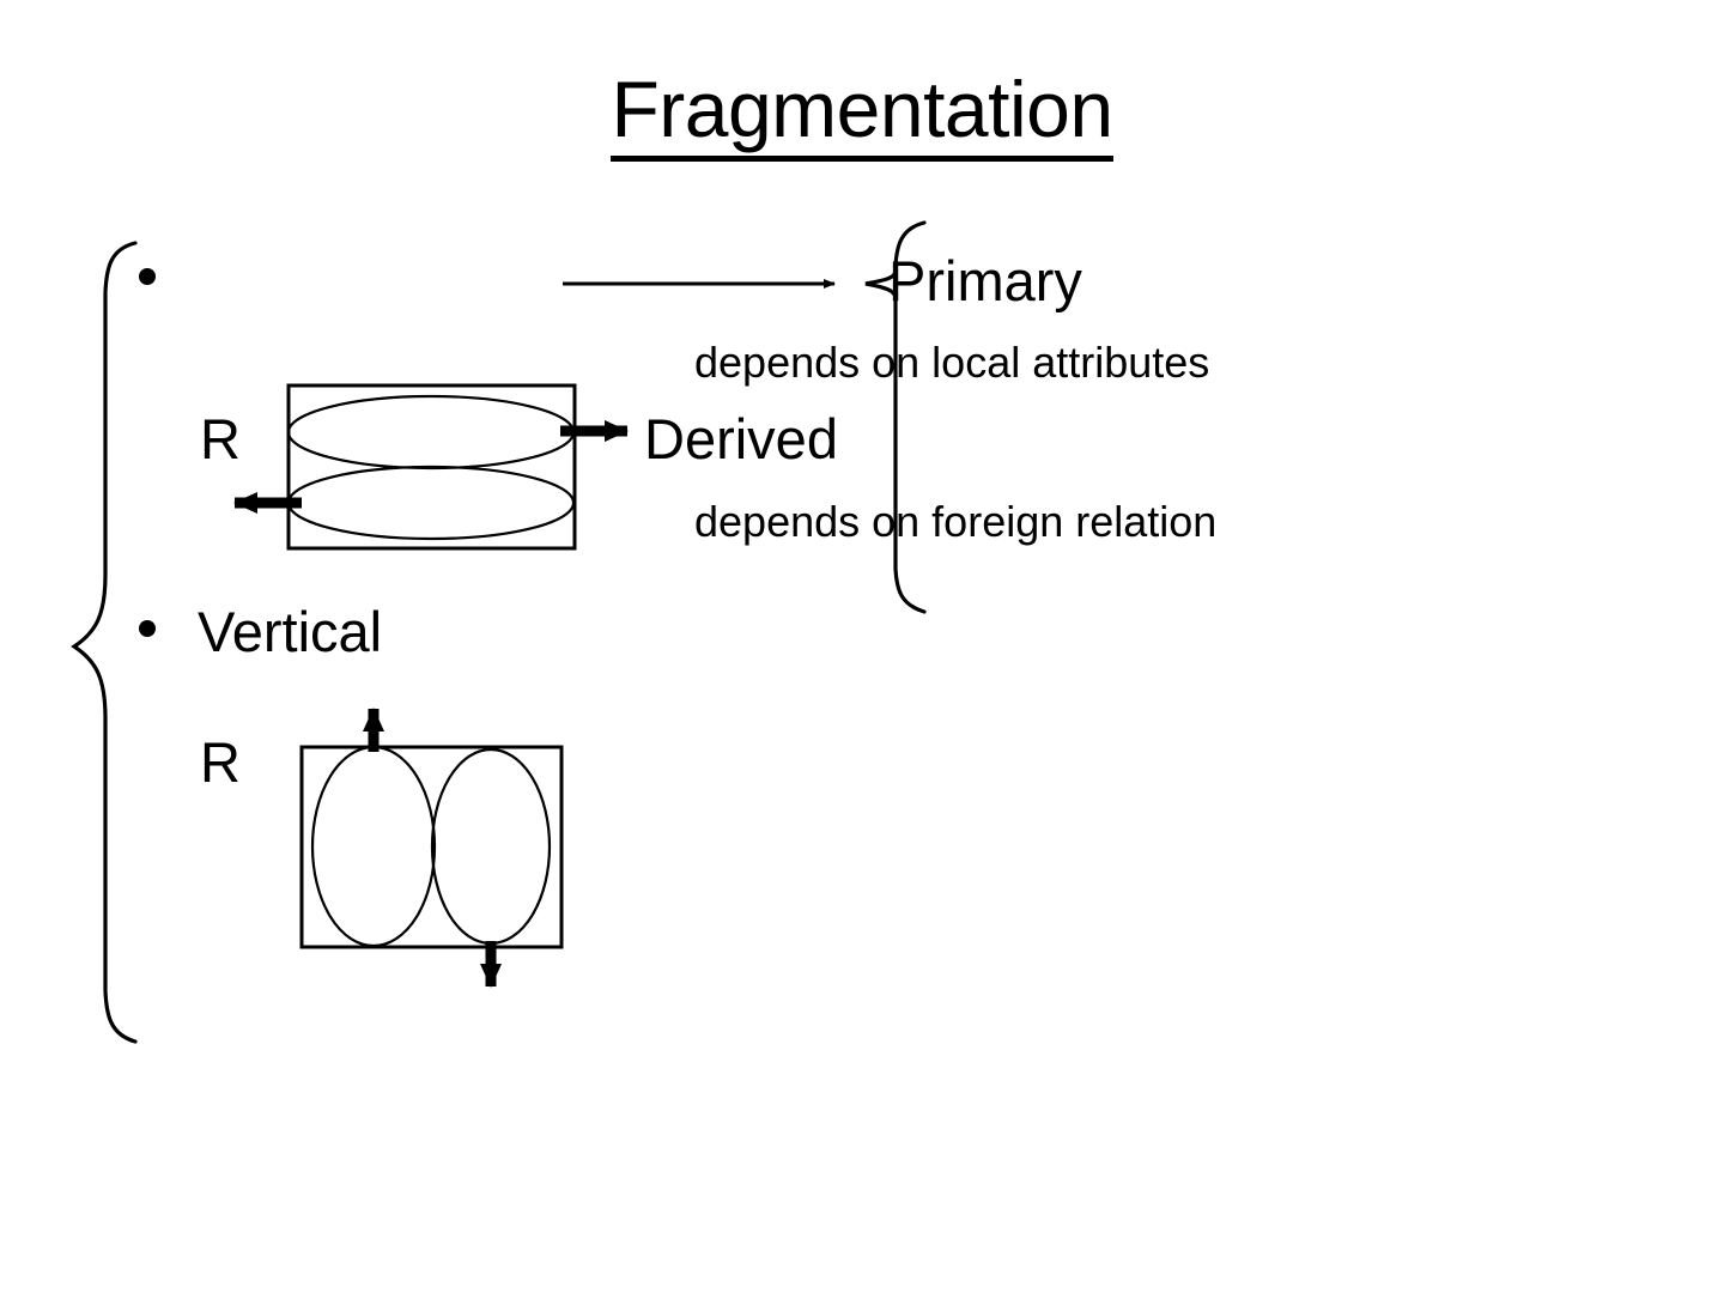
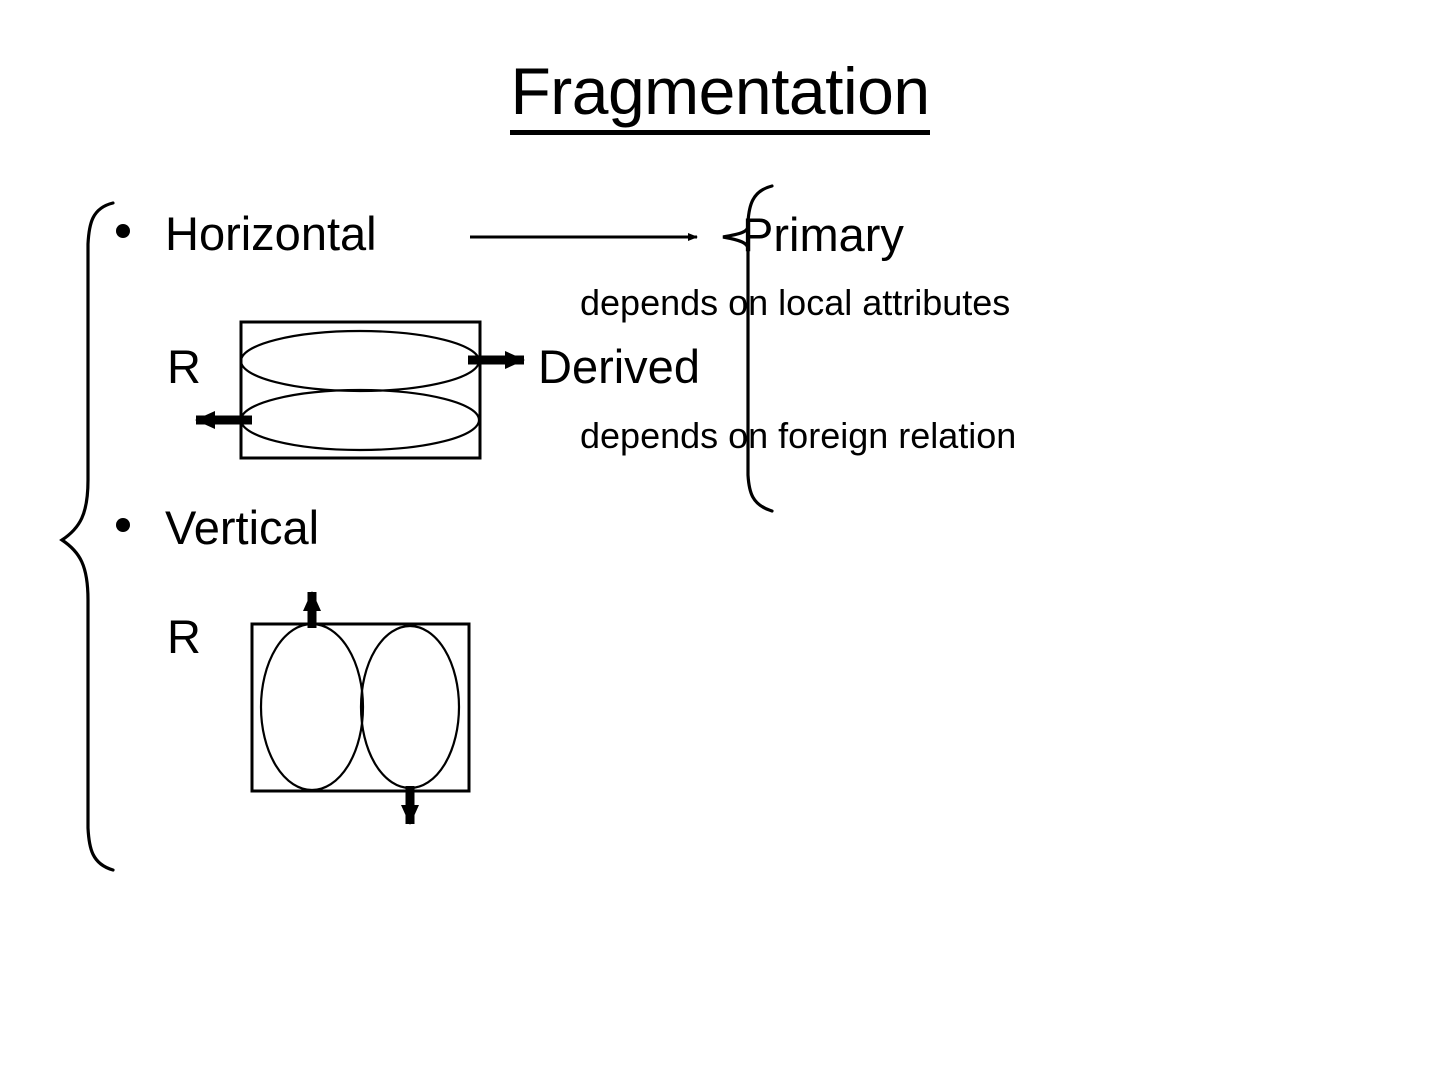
  Fragmentation
+ Horizontal
  R
  Primary
  depends on local attributes
  Derived
  depends on foreign relation
  Vertical
  R
